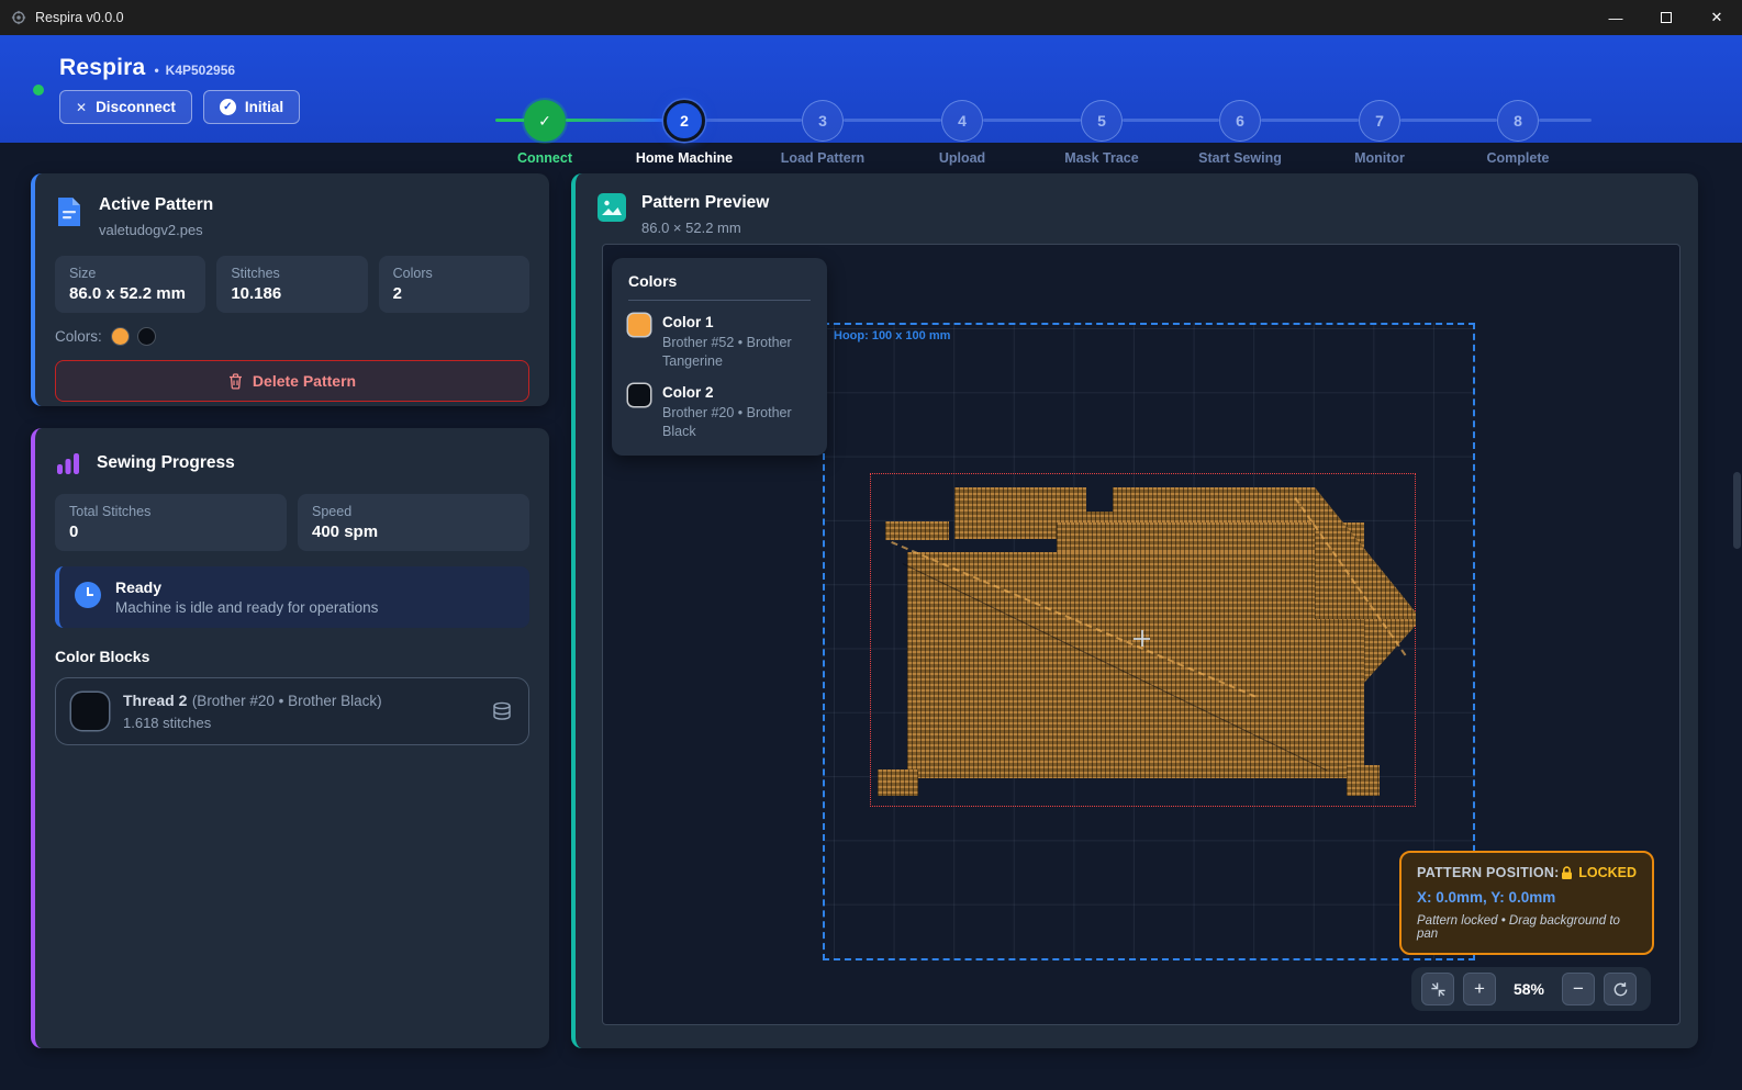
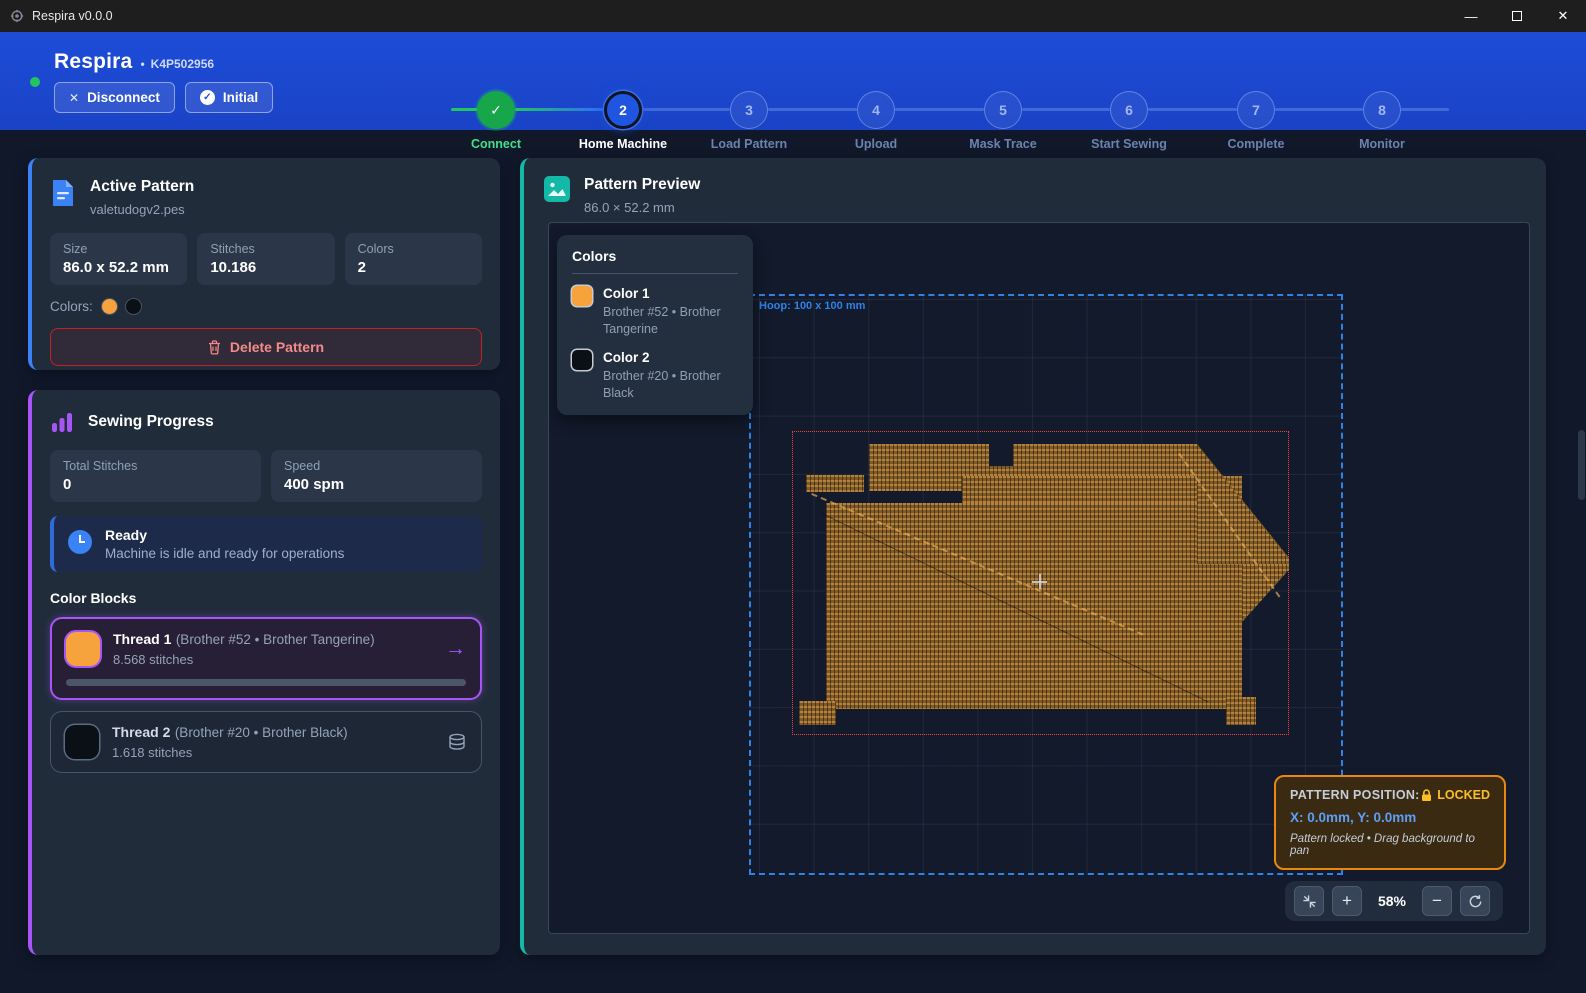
  Respira v0.0.0
  —
  ✕
  Respira
  • K4P502956
  ✕
  Disconnect
  ✓
  Initial
  ✓
  Connect
  2
  Home Machine
  3
  Load Pattern
  4
  Upload
  5
  Mask Trace
  6
  Start Sewing
  7
- Monitor
+ Complete
  8
- Complete
+ Monitor
  Active Pattern
  valetudogv2.pes
  Size
  86.0 x 52.2 mm
  Stitches
  10.186
  Colors
  2
  Colors:
  Delete Pattern
  Sewing Progress
  Total Stitches
  0
  Speed
  400 spm
  Ready
  Machine is idle and ready for operations
  Color Blocks
+ Thread 1 (Brother #52 • Brother Tangerine)
+ 8.568 stitches
+ →
  Thread 2 (Brother #20 • Brother Black)
  1.618 stitches
  Pattern Preview
  86.0 × 52.2 mm
  Hoop: 100 x 100 mm
  Colors
  Color 1
  Brother #52 • Brother Tangerine
  Color 2
  Brother #20 • Brother Black
  PATTERN POSITION:
  LOCKED
  X: 0.0mm, Y: 0.0mm
  Pattern locked • Drag background to pan
  +
  58%
  −
